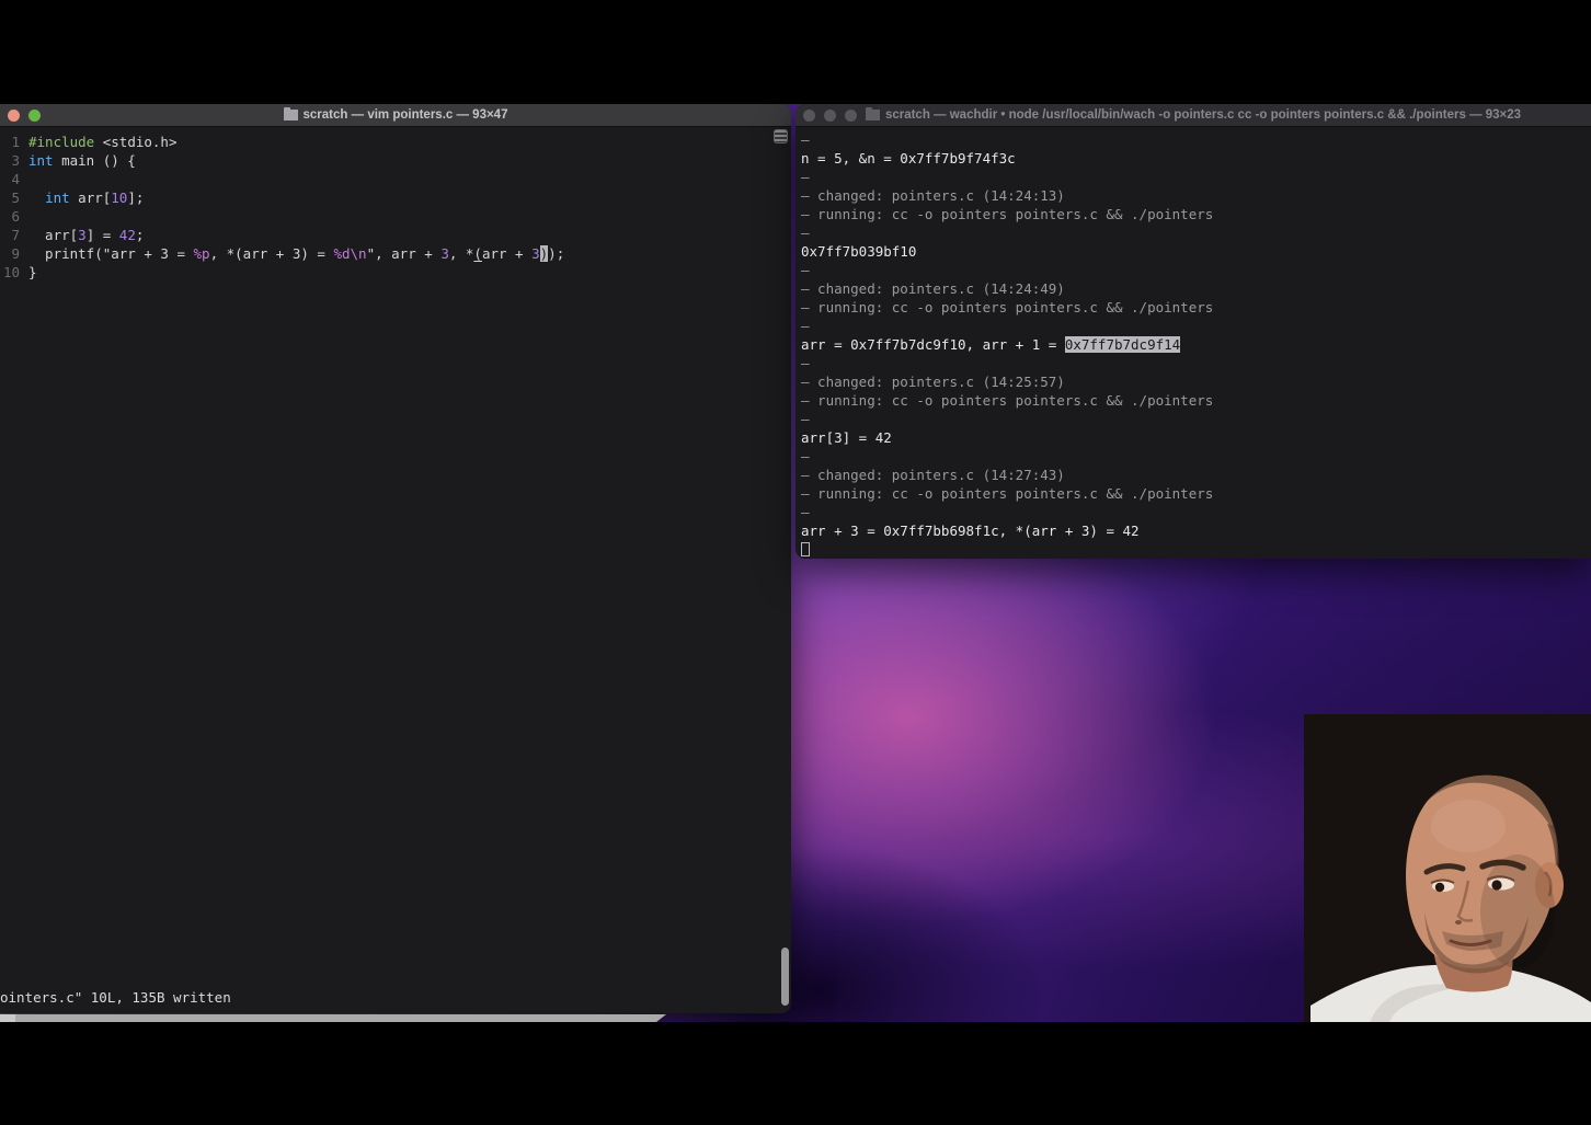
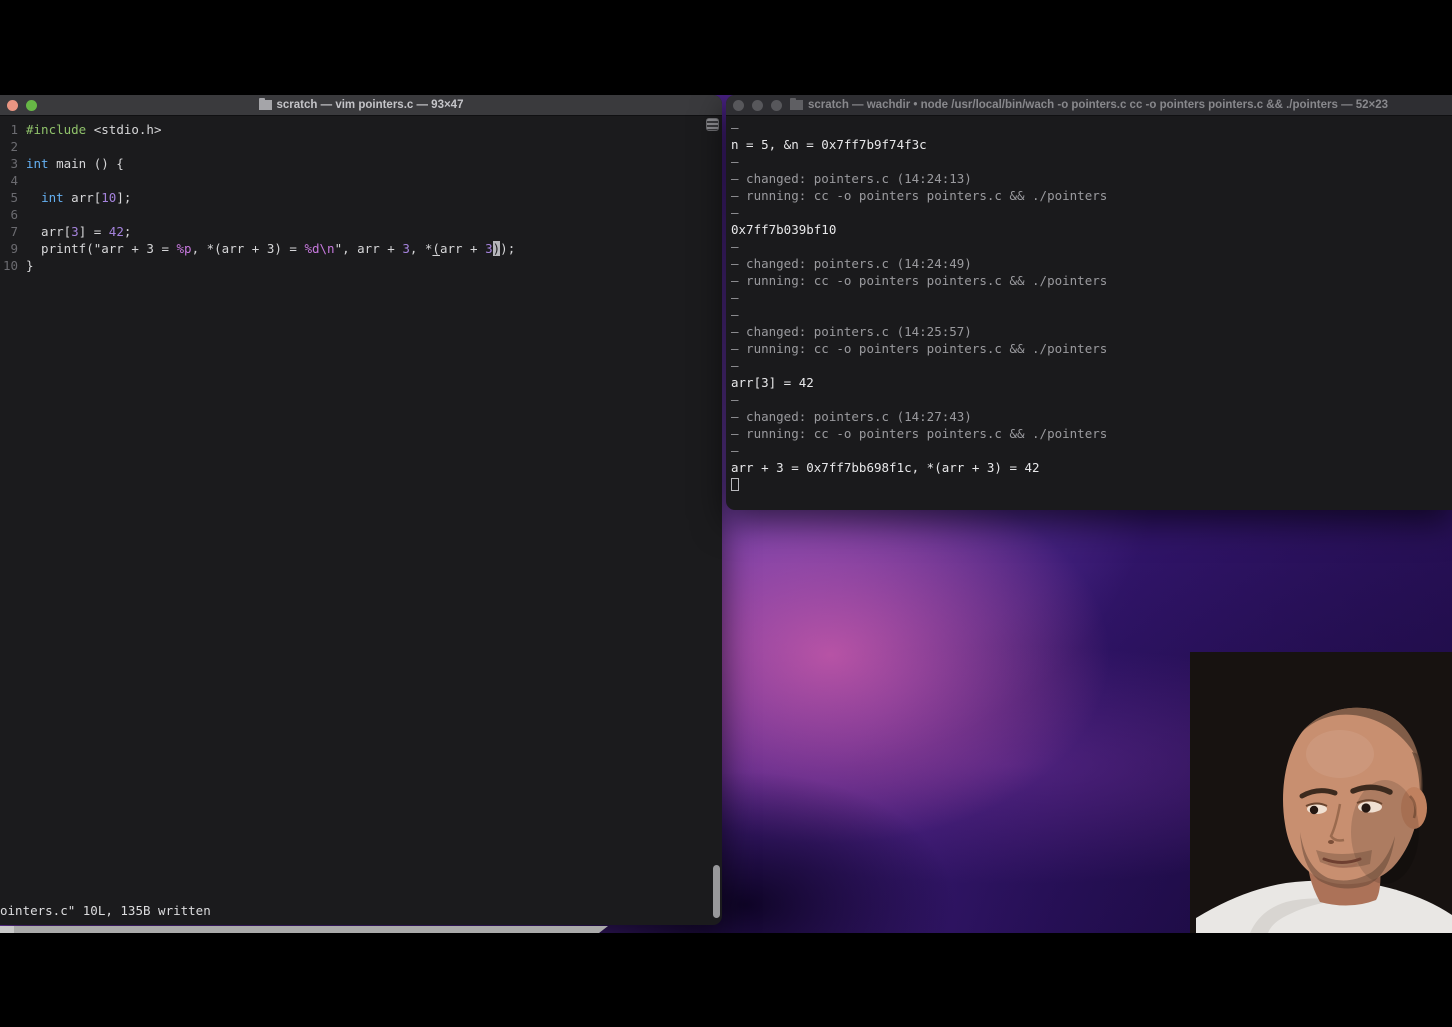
  scratch — vim pointers.c — 93×47
  1
  #include <stdio.h>
+ 2
  3
  int main () {
  4
  5
  int arr[10];
  6
  7
  arr[3] = 42;
  9
  printf("arr + 3 = %p, *(arr + 3) = %d\n", arr + 3, *(arr + 3));
  10
  }
  ointers.c" 10L, 135B written
- scratch — wachdir • node /usr/local/bin/wach -o pointers.c cc -o pointers pointers.c && ./pointers — 93×23
+ scratch — wachdir • node /usr/local/bin/wach -o pointers.c cc -o pointers pointers.c && ./pointers — 52×23
  –
  n = 5, &n = 0x7ff7b9f74f3c
  –
  – changed: pointers.c (14:24:13)
  – running: cc -o pointers pointers.c && ./pointers
  –
  0x7ff7b039bf10
  –
  – changed: pointers.c (14:24:49)
  – running: cc -o pointers pointers.c && ./pointers
  –
- arr = 0x7ff7b7dc9f10, arr + 1 = 0x7ff7b7dc9f14
  –
  – changed: pointers.c (14:25:57)
  – running: cc -o pointers pointers.c && ./pointers
  –
  arr[3] = 42
  –
  – changed: pointers.c (14:27:43)
  – running: cc -o pointers pointers.c && ./pointers
  –
  arr + 3 = 0x7ff7bb698f1c, *(arr + 3) = 42
